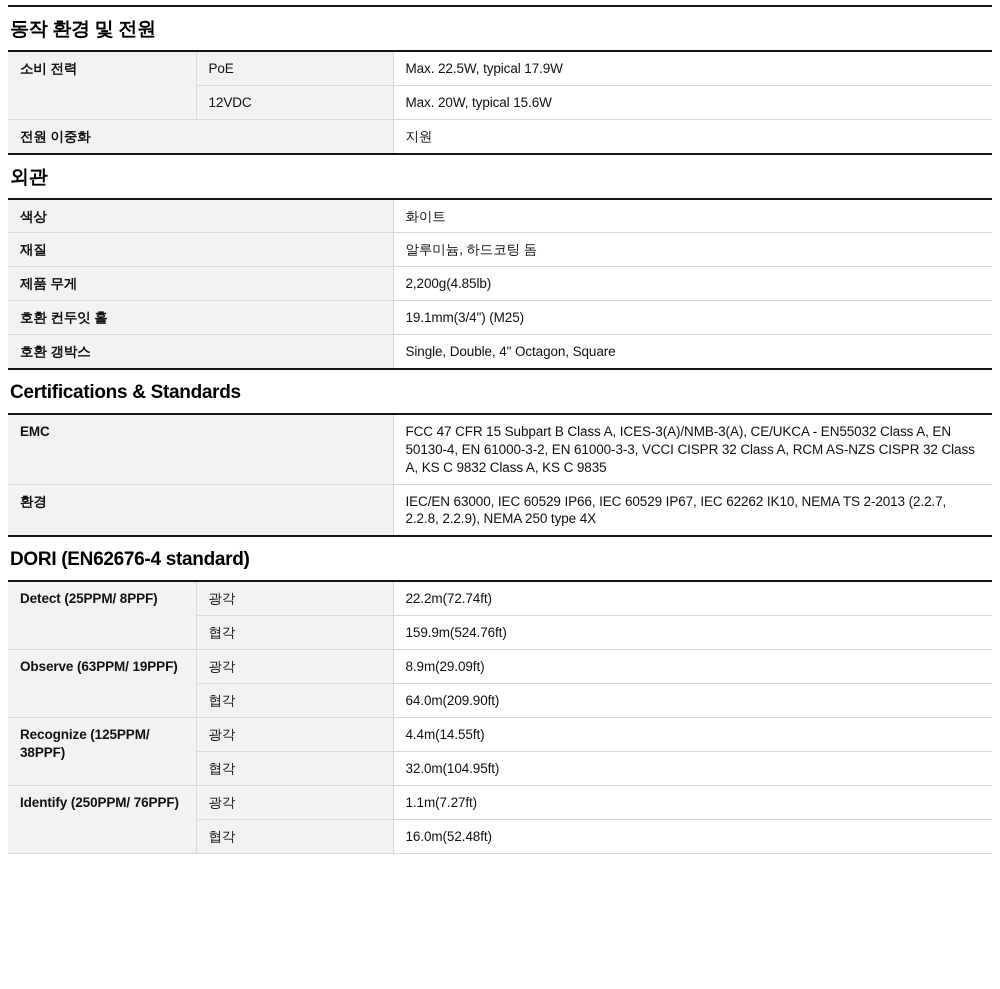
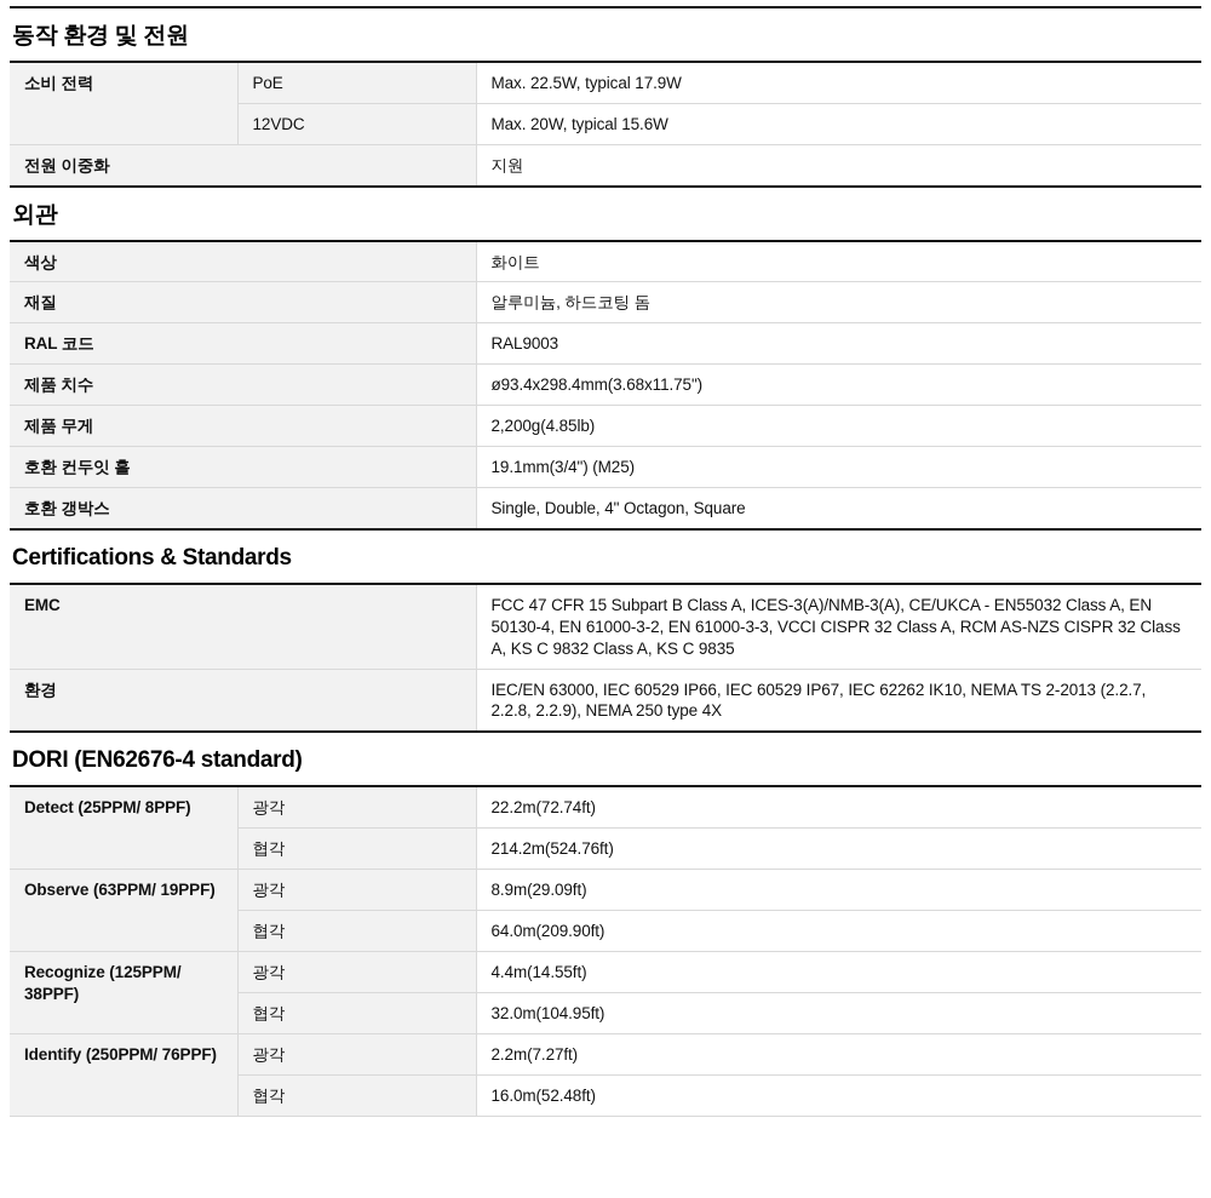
  동작 환경 및 전원
  소비 전력	PoE	Max. 22.5W, typical 17.9W
  12VDC	Max. 20W, typical 15.6W
  전원 이중화	지원
  외관
  색상	화이트
  재질	알루미늄, 하드코팅 돔
+ RAL 코드	RAL9003
+ 제품 치수	ø93.4x298.4mm(3.68x11.75")
  제품 무게	2,200g(4.85lb)
  호환 컨두잇 홀	19.1mm(3/4") (M25)
  호환 갱박스	Single, Double, 4" Octagon, Square
  Certifications & Standards
  EMC	FCC 47 CFR 15 Subpart B Class A, ICES-3(A)/NMB-3(A), CE/UKCA - EN55032 Class A, EN 50130-4, EN 61000-3-2, EN 61000-3-3, VCCI CISPR 32 Class A, RCM AS-NZS CISPR 32 Class A, KS C 9832 Class A, KS C 9835
  환경	IEC/EN 63000, IEC 60529 IP66, IEC 60529 IP67, IEC 62262 IK10, NEMA TS 2-2013 (2.2.7, 2.2.8, 2.2.9), NEMA 250 type 4X
  DORI (EN62676-4 standard)
  Detect (25PPM/ 8PPF)	광각	22.2m(72.74ft)
- 협각	159.9m(524.76ft)
+ 협각	214.2m(524.76ft)
  Observe (63PPM/ 19PPF)	광각	8.9m(29.09ft)
  협각	64.0m(209.90ft)
  Recognize (125PPM/ 38PPF)	광각	4.4m(14.55ft)
  협각	32.0m(104.95ft)
- Identify (250PPM/ 76PPF)	광각	1.1m(7.27ft)
+ Identify (250PPM/ 76PPF)	광각	2.2m(7.27ft)
  협각	16.0m(52.48ft)
